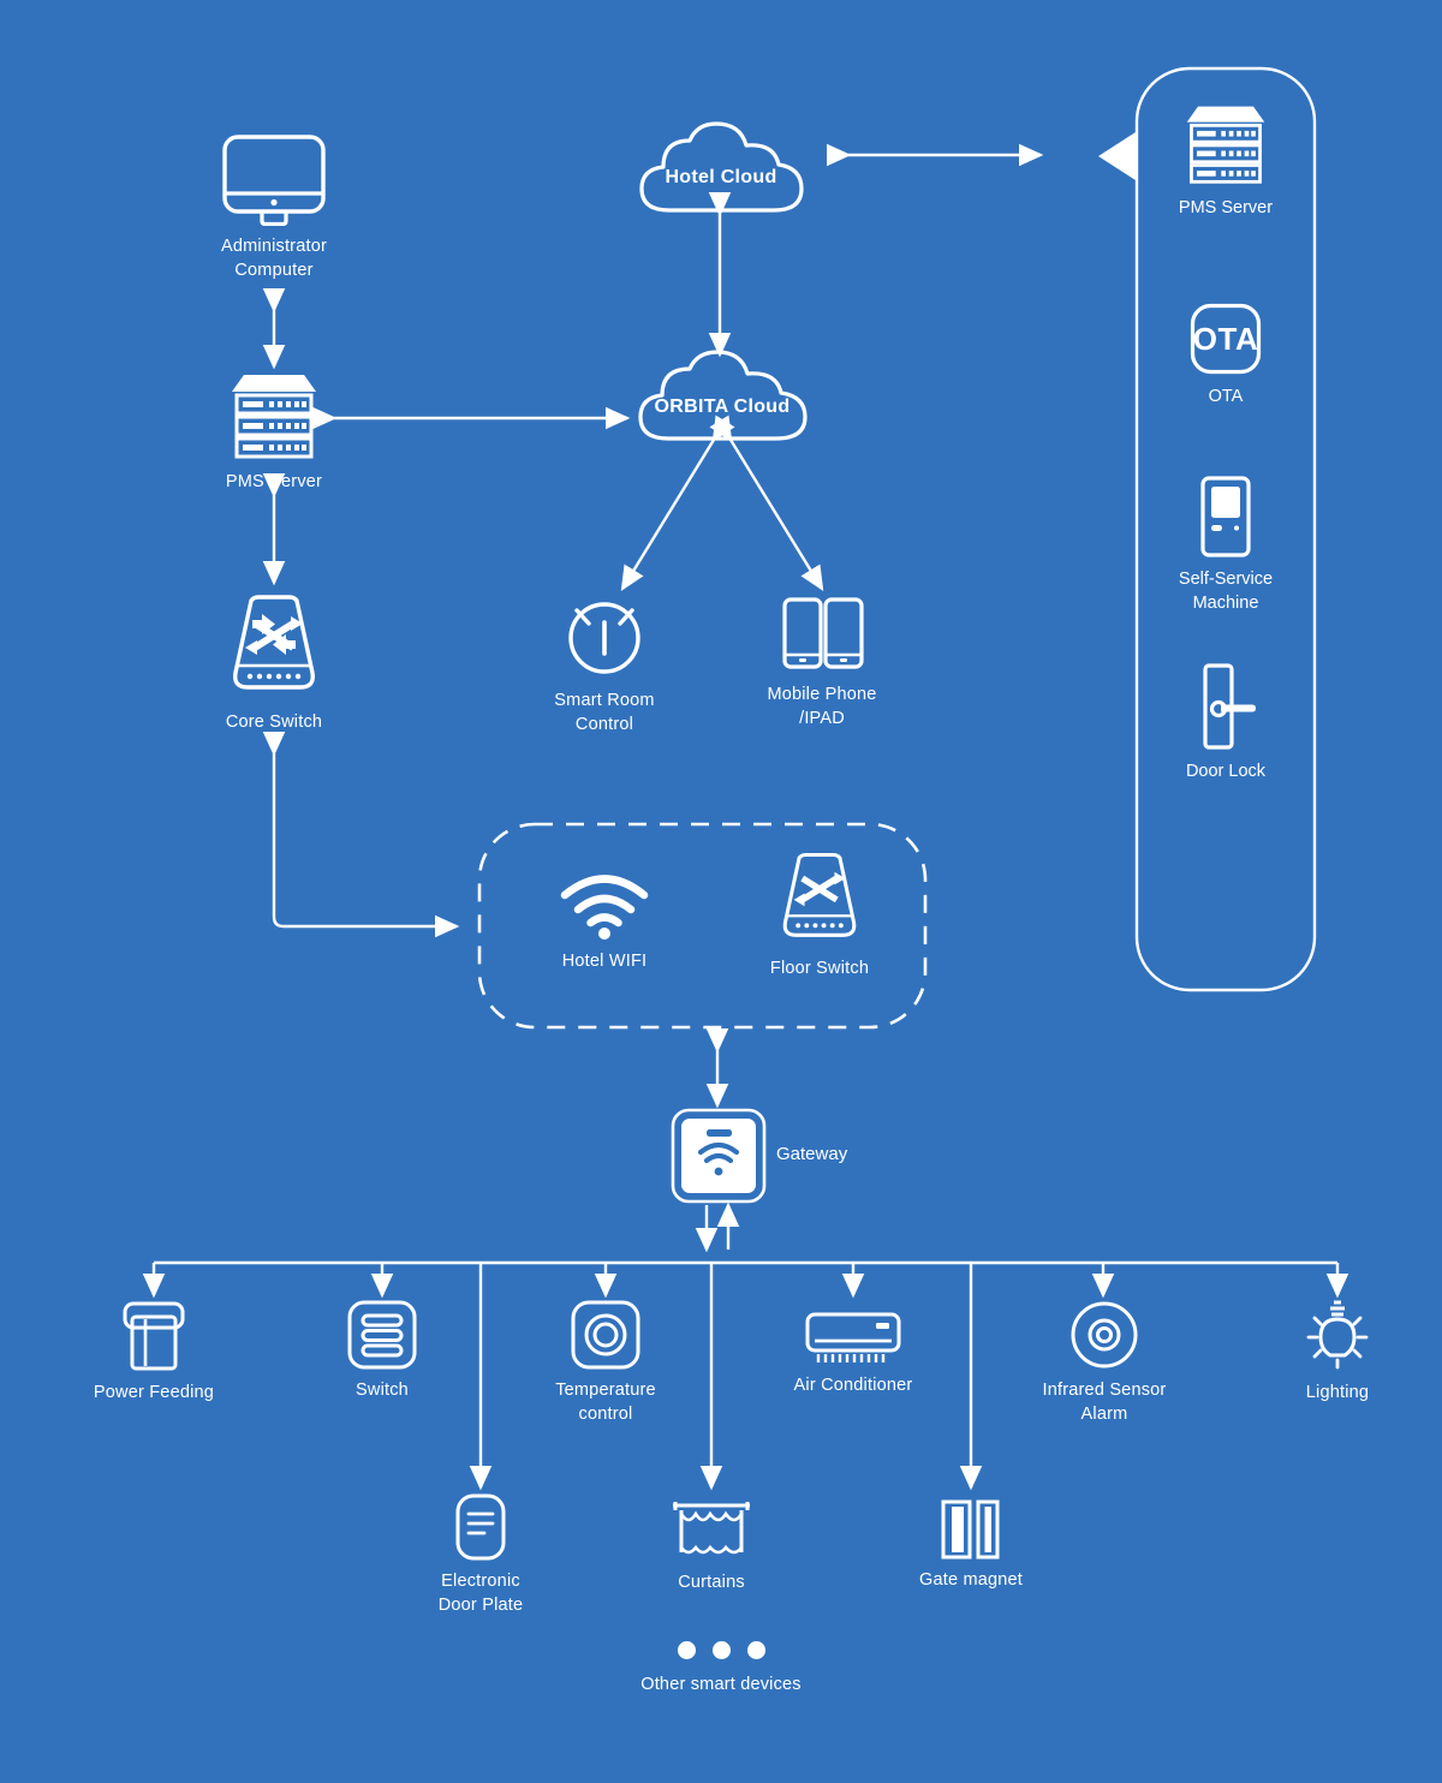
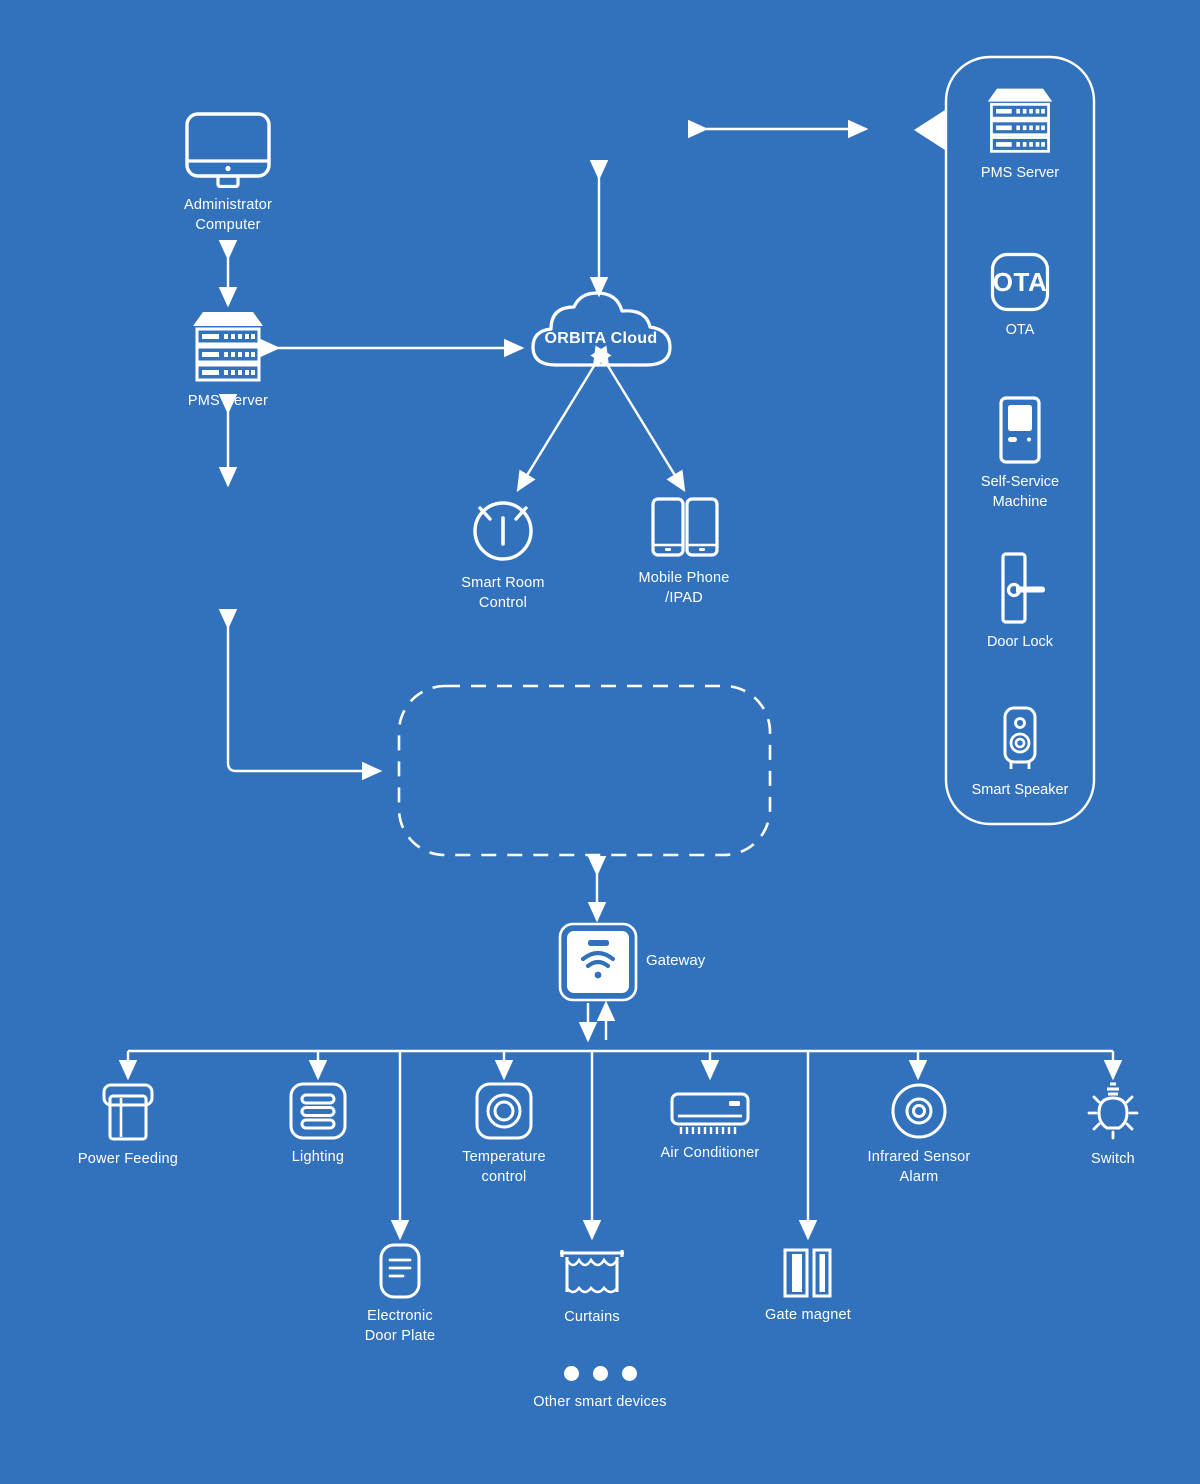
  Administrator
  Computer
  PMS Server
- Core Switch
- Hotel Cloud
  ORBITA Cloud
  Smart Room
  Control
  Mobile Phone
  /IPAD
- Hotel WIFI
- Floor Switch
  Gateway
  PMS Server
  OTA
  OTA
  Self-Service
  Machine
  Door Lock
+ Smart Speaker
  Power Feeding
- Switch
+ Lighting
  Temperature
  control
  Air Conditioner
  Infrared Sensor
  Alarm
- Lighting
+ Switch
  Electronic
  Door Plate
  Curtains
  Gate magnet
  Other smart devices
